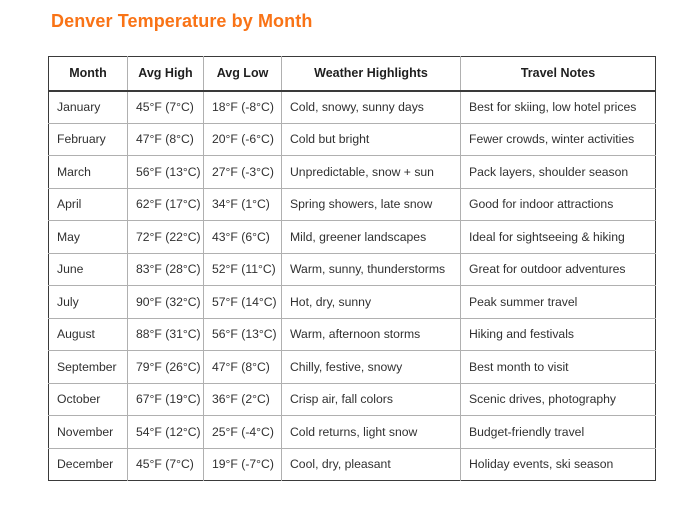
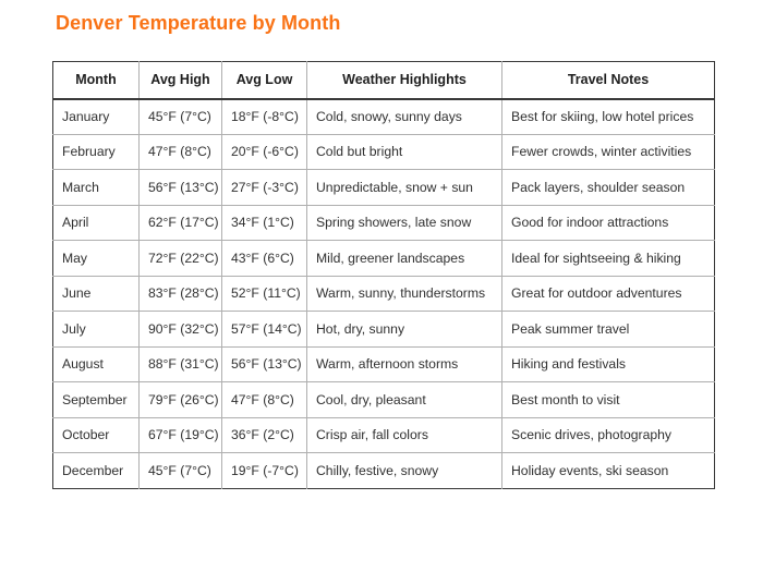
  Denver Temperature by Month
  Month	Avg High	Avg Low	Weather Highlights	Travel Notes
  January	45°F (7°C)	18°F (-8°C)	Cold, snowy, sunny days	Best for skiing, low hotel prices
  February	47°F (8°C)	20°F (-6°C)	Cold but bright	Fewer crowds, winter activities
  March	56°F (13°C)	27°F (-3°C)	Unpredictable, snow + sun	Pack layers, shoulder season
  April	62°F (17°C)	34°F (1°C)	Spring showers, late snow	Good for indoor attractions
  May	72°F (22°C)	43°F (6°C)	Mild, greener landscapes	Ideal for sightseeing & hiking
  June	83°F (28°C)	52°F (11°C)	Warm, sunny, thunderstorms	Great for outdoor adventures
  July	90°F (32°C)	57°F (14°C)	Hot, dry, sunny	Peak summer travel
  August	88°F (31°C)	56°F (13°C)	Warm, afternoon storms	Hiking and festivals
- September	79°F (26°C)	47°F (8°C)	Chilly, festive, snowy	Best month to visit
+ September	79°F (26°C)	47°F (8°C)	Cool, dry, pleasant	Best month to visit
  October	67°F (19°C)	36°F (2°C)	Crisp air, fall colors	Scenic drives, photography
- November	54°F (12°C)	25°F (-4°C)	Cold returns, light snow	Budget-friendly travel
- December	45°F (7°C)	19°F (-7°C)	Cool, dry, pleasant	Holiday events, ski season
+ December	45°F (7°C)	19°F (-7°C)	Chilly, festive, snowy	Holiday events, ski season
